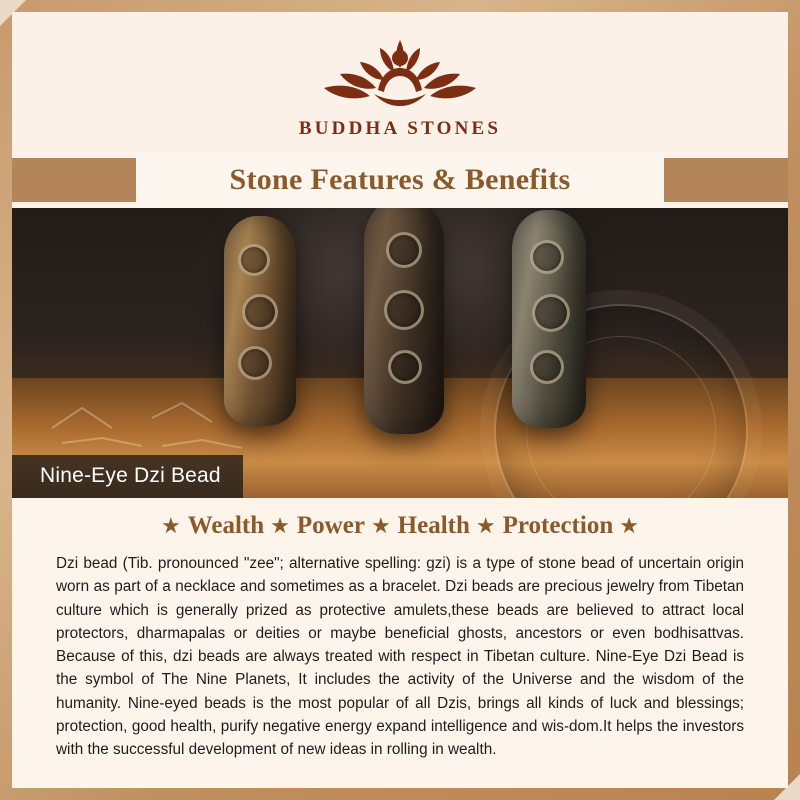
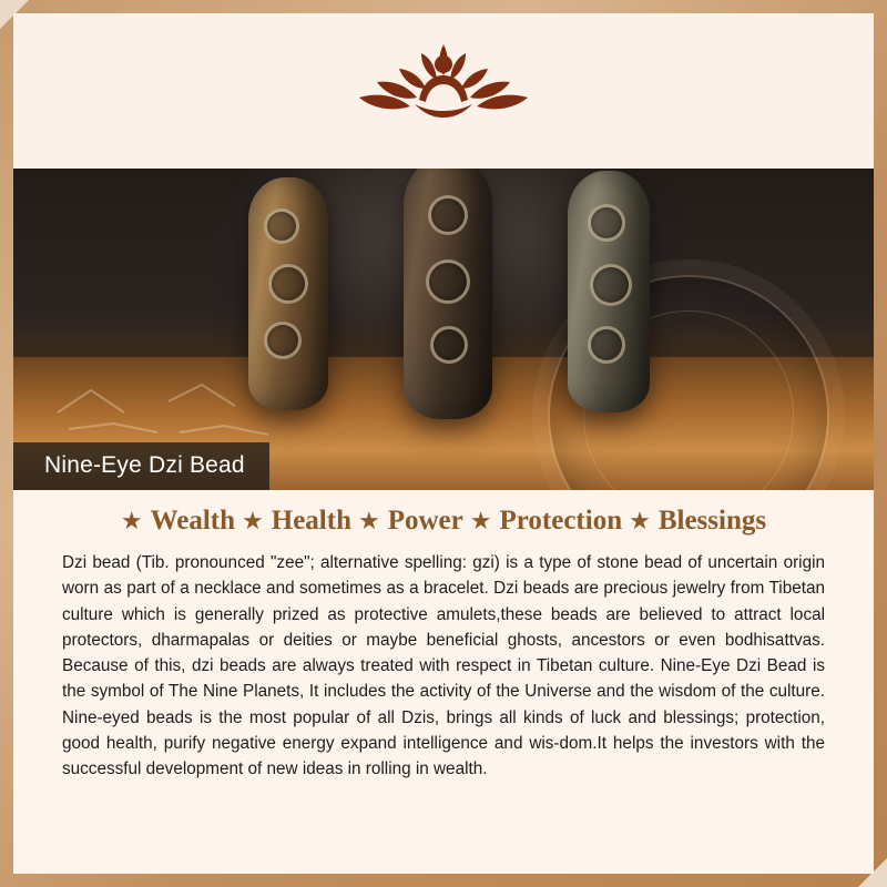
- BUDDHA STONES
- Stone Features & Benefits
  Nine-Eye Dzi Bead
  ★
  Wealth
  ★
- Power
+ Health
  ★
- Health
+ Power
  ★
  Protection
  ★
+ Blessings
- Dzi bead (Tib. pronounced "zee"; alternative spelling: gzi) is a type of stone bead of uncertain origin worn as part of a necklace and sometimes as a bracelet. Dzi beads are precious jewelry from Tibetan culture which is generally prized as protective amulets,these beads are believed to attract local protectors, dharmapalas or deities or maybe beneficial ghosts, ancestors or even bodhisattvas. Because of this, dzi beads are always treated with respect in Tibetan culture. Nine-Eye Dzi Bead is the symbol of The Nine Planets, It includes the activity of the Universe and the wisdom of the humanity. Nine-eyed beads is the most popular of all Dzis, brings all kinds of luck and blessings; protection, good health, purify negative energy expand intelligence and wis-dom.It helps the investors with the successful development of new ideas in rolling in wealth.
+ Dzi bead (Tib. pronounced "zee"; alternative spelling: gzi) is a type of stone bead of uncertain origin worn as part of a necklace and sometimes as a bracelet. Dzi beads are precious jewelry from Tibetan culture which is generally prized as protective amulets,these beads are believed to attract local protectors, dharmapalas or deities or maybe beneficial ghosts, ancestors or even bodhisattvas. Because of this, dzi beads are always treated with respect in Tibetan culture. Nine-Eye Dzi Bead is the symbol of The Nine Planets, It includes the activity of the Universe and the wisdom of the culture. Nine-eyed beads is the most popular of all Dzis, brings all kinds of luck and blessings; protection, good health, purify negative energy expand intelligence and wis-dom.It helps the investors with the successful development of new ideas in rolling in wealth.
